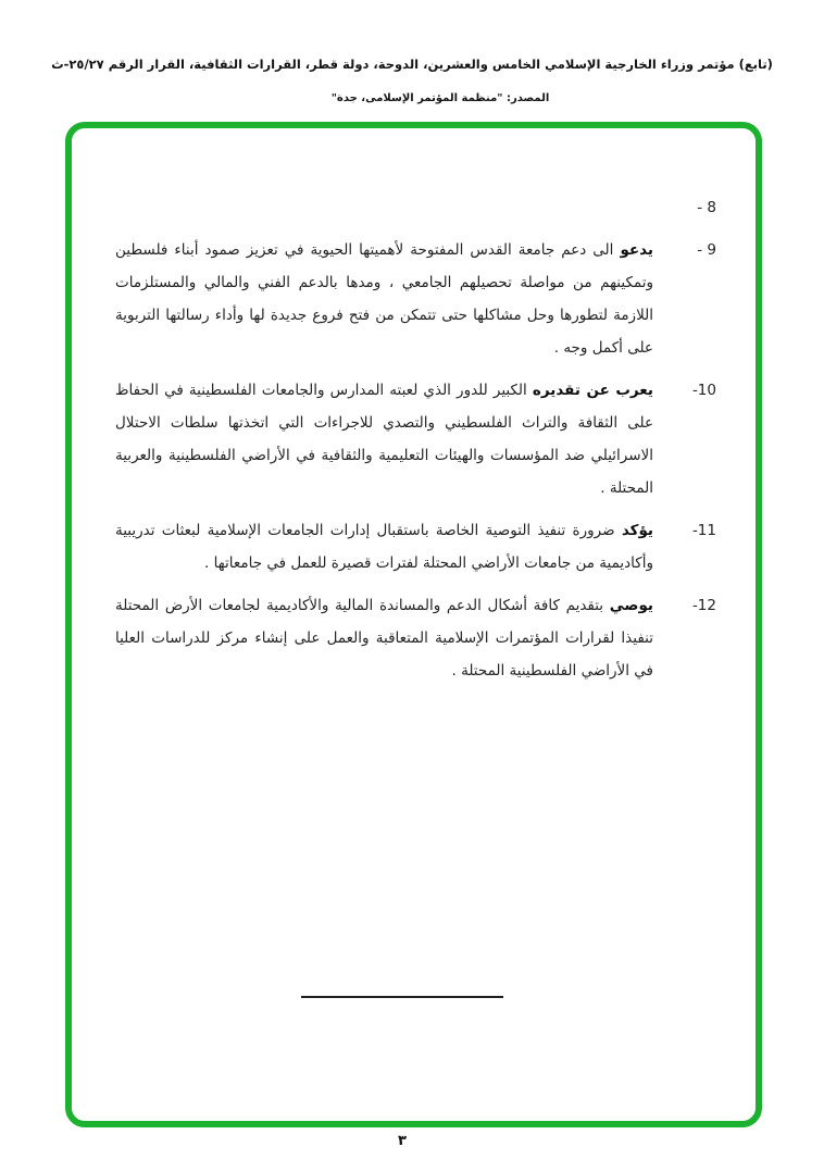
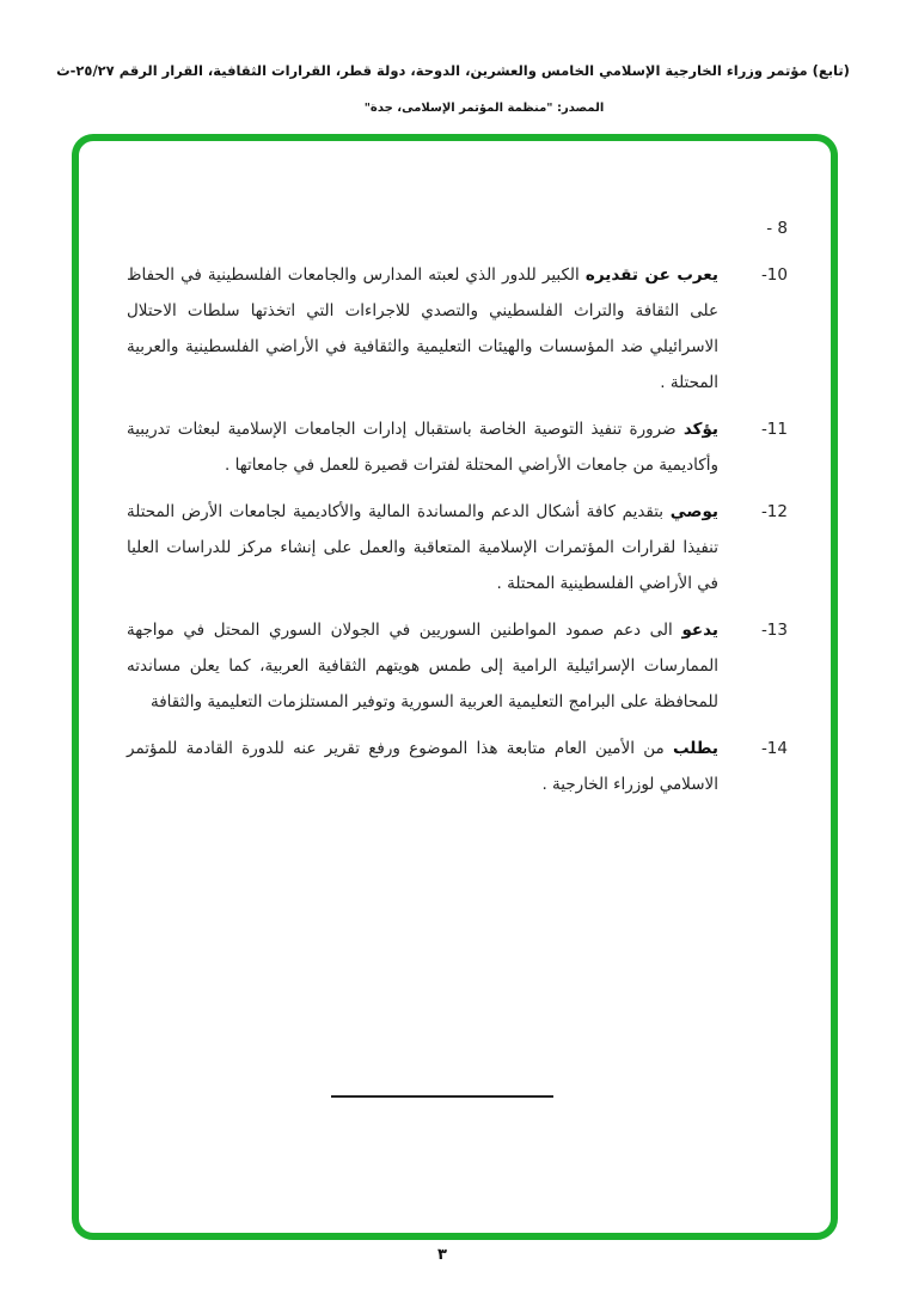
  (تابع) مؤتمر وزراء الخارجية الإسلامي الخامس والعشرين، الدوحة، دولة قطر، القرارات الثقافية، القرار الرقم ٢٥/٢٧-ث
  المصدر: "منظمة المؤتمر الإسلامى، جدة"
  - 8
- - 9
- يدعو الى دعم جامعة القدس المفتوحة لأهميتها الحيوية في تعزيز صمود أبناء فلسطين وتمكينهم من مواصلة تحصيلهم الجامعي ، ومدها بالدعم الفني والمالي والمستلزمات اللازمة لتطورها وحل مشاكلها حتى تتمكن من فتح فروع جديدة لها وأداء رسالتها التربوية على أكمل وجه .
  -10
  يعرب عن تقديره الكبير للدور الذي لعبته المدارس والجامعات الفلسطينية في الحفاظ على الثقافة والتراث الفلسطيني والتصدي للاجراءات التي اتخذتها سلطات الاحتلال الاسرائيلي ضد المؤسسات والهيئات التعليمية والثقافية في الأراضي الفلسطينية والعربية المحتلة .
  -11
  يؤكد ضرورة تنفيذ التوصية الخاصة باستقبال إدارات الجامعات الإسلامية لبعثات تدريبية وأكاديمية من جامعات الأراضي المحتلة لفترات قصيرة للعمل في جامعاتها .
  -12
  يوصي بتقديم كافة أشكال الدعم والمساندة المالية والأكاديمية لجامعات الأرض المحتلة تنفيذا لقرارات المؤتمرات الإسلامية المتعاقبة والعمل على إنشاء مركز للدراسات العليا في الأراضي الفلسطينية المحتلة .
+ -13
+ يدعو الى دعم صمود المواطنين السوريين في الجولان السوري المحتل في مواجهة الممارسات الإسرائيلية الرامية إلى طمس هويتهم الثقافية العربية، كما يعلن مساندته للمحافظة على البرامج التعليمية العربية السورية وتوفير المستلزمات التعليمية والثقافة
+ -14
+ يطلب من الأمين العام متابعة هذا الموضوع ورفع تقرير عنه للدورة القادمة للمؤتمر الاسلامي لوزراء الخارجية .
  ٣
